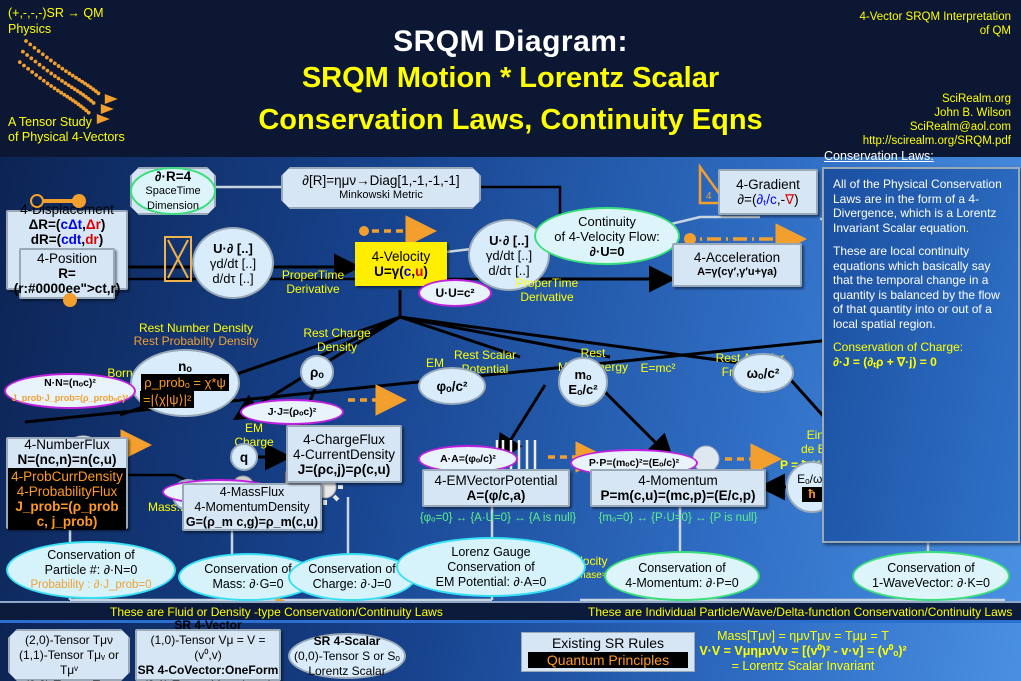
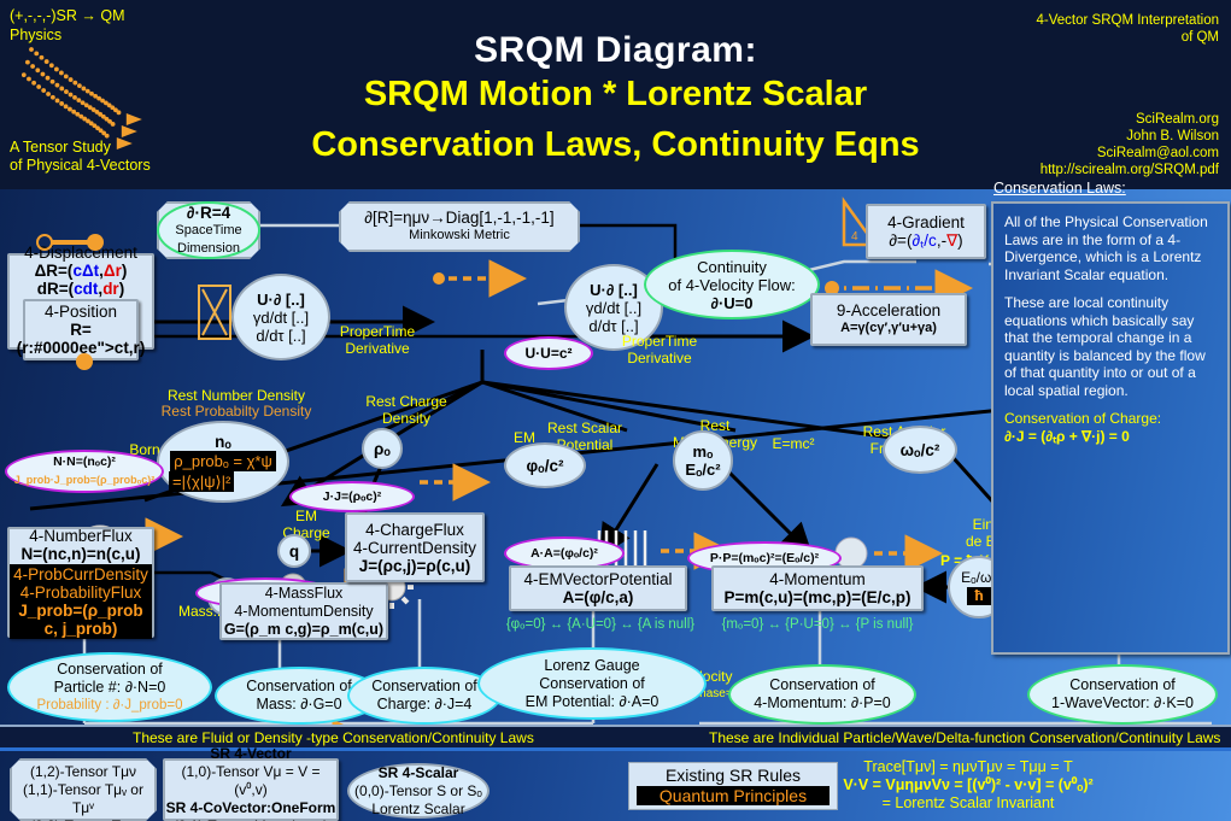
  (+,-,-,-)SR → QM
  Physics
  A Tensor Study
  of Physical 4-Vectors
  SRQM Diagram:
  SRQM Motion * Lorentz Scalar
  Conservation Laws, Continuity Eqns
  4-Vector SRQM Interpretation
  of QM
  SciRealm.org
  John B. Wilson
  SciRealm@aol.com
  http://scirealm.org/SRQM.pdf
  4
  ∂·R=4
  SpaceTime
  Dimension
  ∂[R]=ημν→Diag[1,-1,-1,-1]
  Minkowski Metric
  4-Gradient
  ∂=(∂ₜ/c,-∇)
  4-Displacement
  ΔR=(cΔt,Δr)
  dR=(cdt,dr)
  4-Position
  R=(r:#0000ee">ct,r)
  U·∂ [..]
  γd/dt [..]
  d/dτ [..]
- 4-Velocity
- U=γ(c,u)
  U·U=c²
  U·∂ [..]
  γd/dt [..]
  d/dτ [..]
  Continuity
  of 4-Velocity Flow:
  ∂·U=0
- 4-Acceleration
+ 9-Acceleration
  A=γ(cγ′,γ′u+γa)
  ProperTime
  Derivative
  ProperTime
  Derivative
  Rest Number Density
  Rest Probabilty Density
  Born
  EM
  Charge
  Rest Charge
  Density
  EM
  Rest Scalar
  otential
  Rest
  E=mc²
  q
  ρₒ
  φₒ/c²
  mₒ
  Eₒ/c²
  ωₒ/c²
  Eₒ/ω
  ħ
  nₒ
  ρ_probₒ = χ*ψ
  =|⟨χ|ψ⟩|²
  N·N=(nₒc)²
  J_prob·J_prob=(ρ_probₒc)²
  J·J=(ρₒc)²
  A·A=(φₒ/c)²
  P·P=(mₒc)²=(Eₒ/c)²
  4-NumberFlux
  N=(nc,n)=n(c,u)
  4-ProbCurrDensity
  4-ProbabilityFlux
  J_prob=(ρ_prob c, j_prob)
  4-MassFlux
  4-MomentumDensity
  G=(ρ_m c,g)=ρ_m(c,u)
  4-ChargeFlux
  4-CurrentDensity
  J=(ρc,j)=ρ(c,u)
  4-EMVectorPotential
  A=(φ/c,a)
  4-Momentum
  P=m(c,u)=(mc,p)=(E/c,p)
  {φₒ=0} ↔ {A·U=0} ↔ {A is null}
  {mₒ=0} ↔ {P·U=0} ↔ {P is null}
  Conservation of
  Particle #: ∂·N=0
  Probability : ∂·J_prob=0
  Conservation o
  Mass: ∂·G=0
  Conservation of
- Charge: ∂·J=0
+ Charge: ∂·J=4
  Lorenz Gauge
  Conservation of
  EM Potential: ∂·A=0
  Conservation of
  4-Momentum: ∂·P=0
  Conservation of
  1-WaveVector: ∂·K=0
  Conservation Laws:
  All of the Physical Conservation Laws are in the form of a 4-Divergence, which is a Lorentz Invariant Scalar equation.
  These are local continuity equations which basically say that the temporal change in a quantity is balanced by the flow of that quantity into or out of a local spatial region.
  Conservation of Charge:
  ∂·J = (∂ₜρ + ∇·j) = 0
  These are Fluid or Density -type Conservation/Continuity Laws
  These are Individual Particle/Wave/Delta-function Conservation/Continuity Laws
- (2,0)-Tensor Tμν
+ (1,2)-Tensor Tμν
  (1,1)-Tensor Tμᵥ or Tμᵛ
  SR 4-Vector
  (1,0)-Tensor Vμ = V = (v⁰,v)
  SR 4-CoVector:OneForm
  SR 4-Scalar
  (0,0)-Tensor S or Sₒ
  Lorentz Scalar
  Existing SR Rules
  Quantum Principles
- Mass[Tμν] = ημνTμν = Tμμ = T
+ Trace[Tμν] = ημνTμν = Tμμ = T
  V·V = VμημνVν = [(v⁰)² - v·v] = (v⁰ₒ)²
  = Lorentz Scalar Invariant
